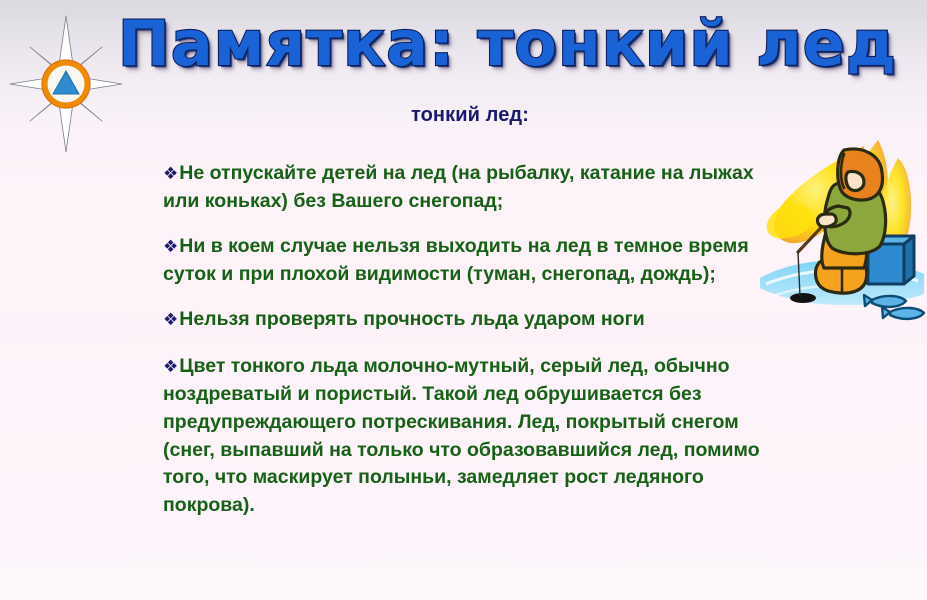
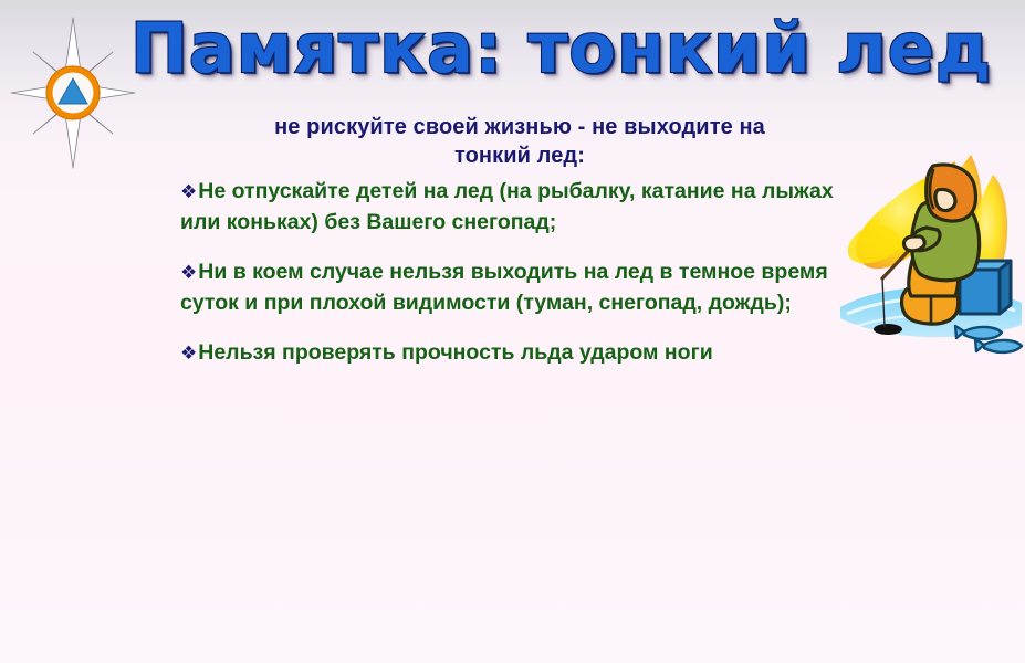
  Памятка: тонкий лед
+ не рискуйте своей жизнью - не выходите на
  тонкий лед:
  ❖Не отпускайте детей на лед (на рыбалку, катание на лыжах или коньках) без Вашего снегопад;
  ❖Ни в коем случае нельзя выходить на лед в темное время суток и при плохой видимости (туман, снегопад, дождь);
  ❖Нельзя проверять прочность льда ударом ноги
- ❖Цвет тонкого льда молочно-мутный, серый лед, обычно ноздреватый и пористый. Такой лед обрушивается без предупреждающего потрескивания. Лед, покрытый снегом (снег, выпавший на только что образовавшийся лед, помимо того, что маскирует полыньи, замедляет рост ледяного покрова).
